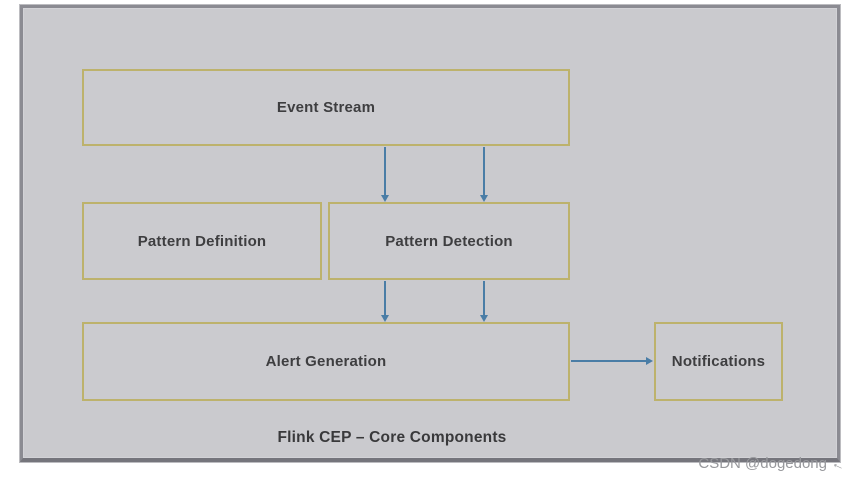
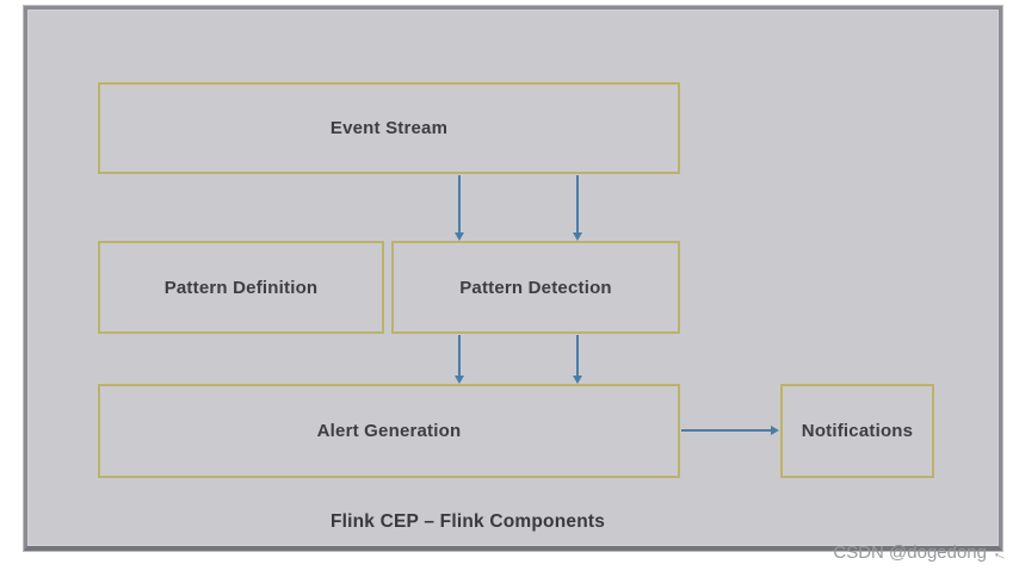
  Event Stream
  Pattern Definition
  Pattern Detection
  Alert Generation
  Notifications
- Flink CEP – Core Components
+ Flink CEP – Flink Components
  CSDN @dogedong
